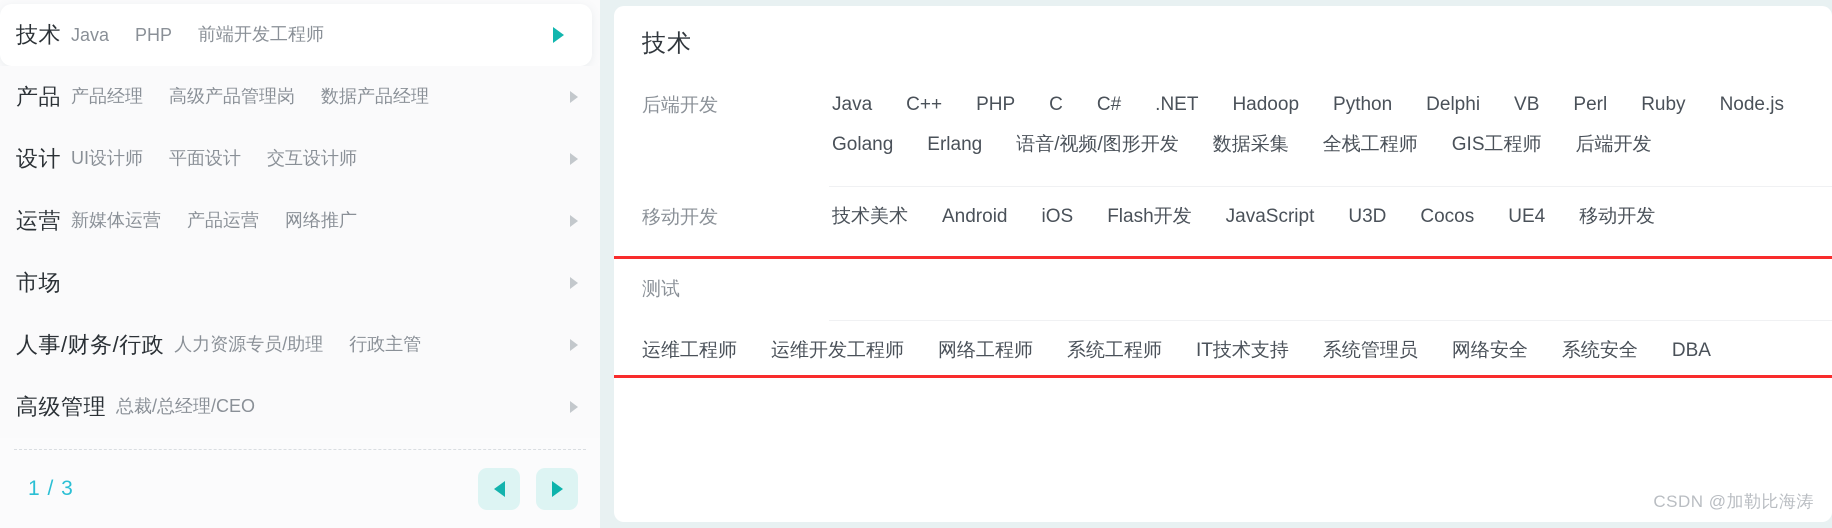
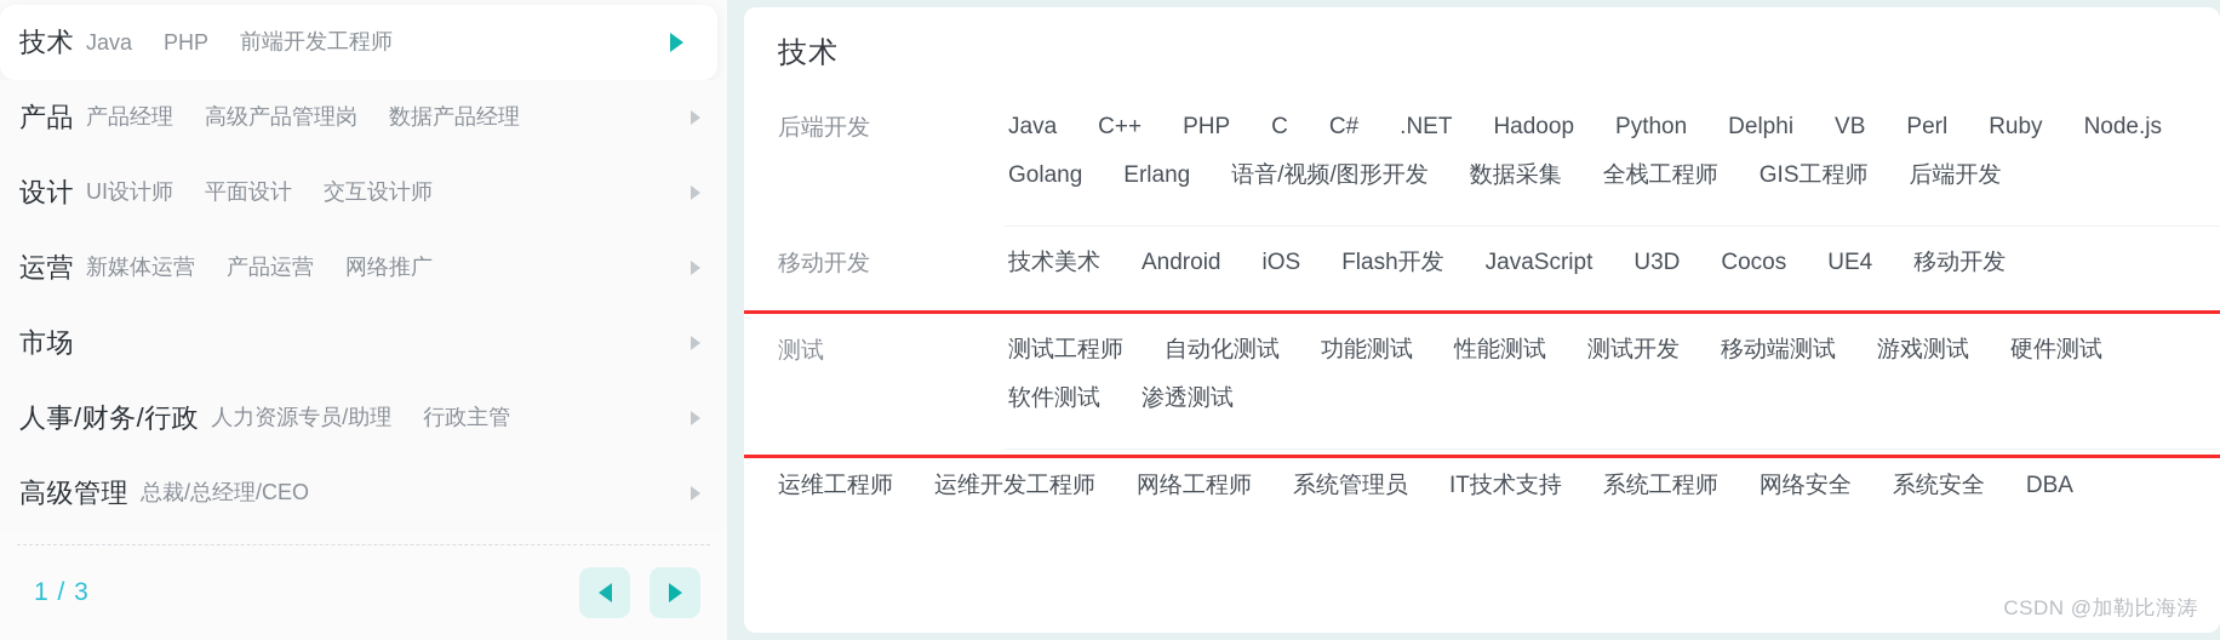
  技术
  Java
  PHP
  前端开发工程师
  产品
  产品经理
  高级产品管理岗
  数据产品经理
  设计
  UI设计师
  平面设计
  交互设计师
  运营
  新媒体运营
  产品运营
  网络推广
  市场
  人事/财务/行政
  人力资源专员/助理
  行政主管
  高级管理
  总裁/总经理/CEO
  1 / 3
  技术
  后端开发
  Java
  C++
  PHP
  C
  C#
  .NET
  Hadoop
  Python
  Delphi
  VB
  Perl
  Ruby
  Node.js
  Golang
  Erlang
  语音/视频/图形开发
  数据采集
  全栈工程师
  GIS工程师
  后端开发
  移动开发
  技术美术
  Android
  iOS
  Flash开发
  JavaScript
  U3D
  Cocos
  UE4
  移动开发
  测试
+ 测试工程师
+ 自动化测试
+ 功能测试
+ 性能测试
+ 测试开发
+ 移动端测试
+ 游戏测试
+ 硬件测试
+ 软件测试
+ 渗透测试
  运维工程师
  运维开发工程师
  网络工程师
- 系统工程师
+ 系统管理员
  IT技术支持
- 系统管理员
+ 系统工程师
  网络安全
  系统安全
  DBA
  CSDN @加勒比海涛
